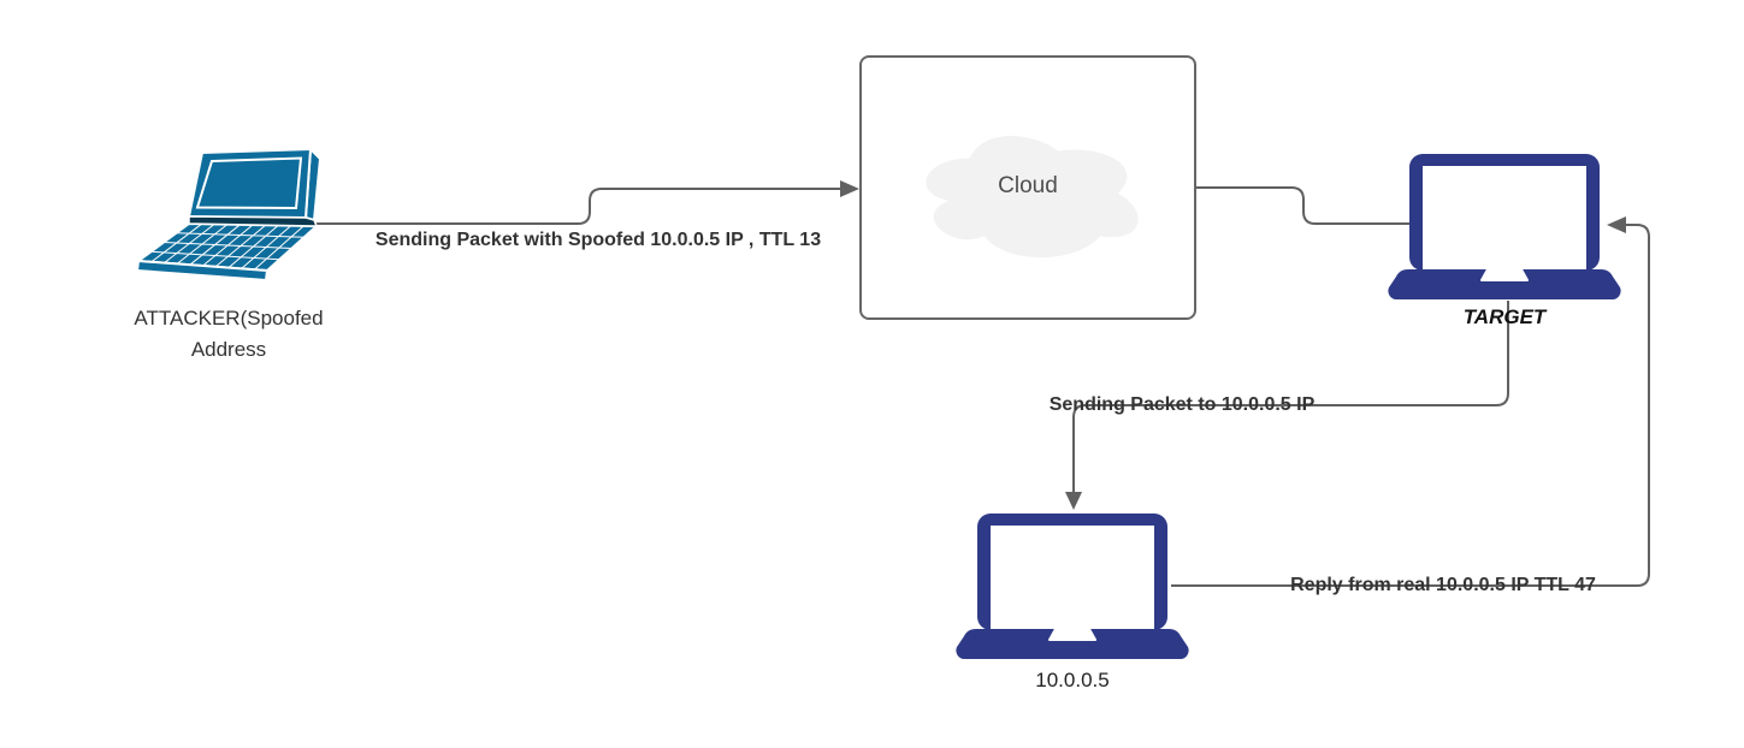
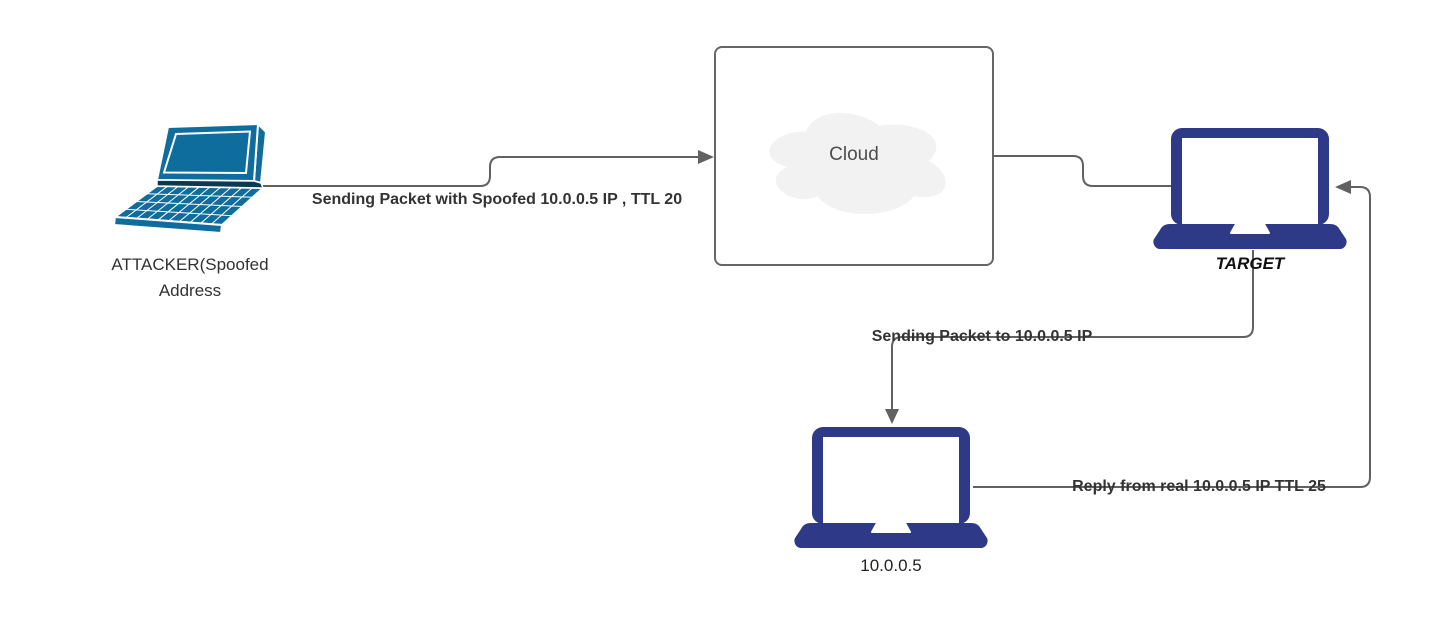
  ATTACKER(Spoofed
  Address
  Cloud
  TARGET
  10.0.0.5
- Sending Packet with Spoofed 10.0.0.5 IP , TTL 13
+ Sending Packet with Spoofed 10.0.0.5 IP , TTL 20
  Sending Packet to 10.0.0.5 IP
- Reply from real 10.0.0.5 IP TTL 47
+ Reply from real 10.0.0.5 IP TTL 25
